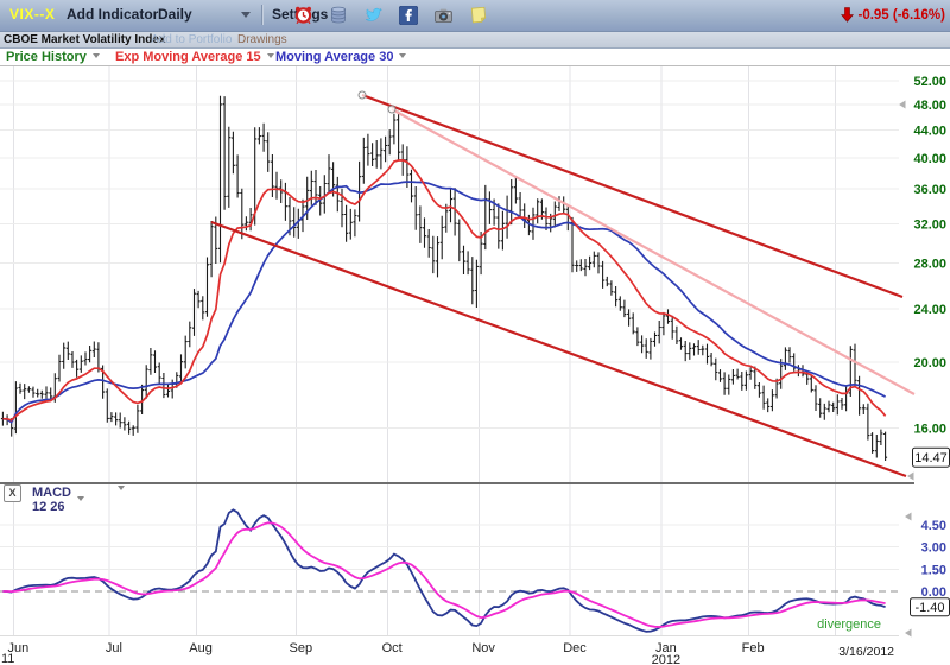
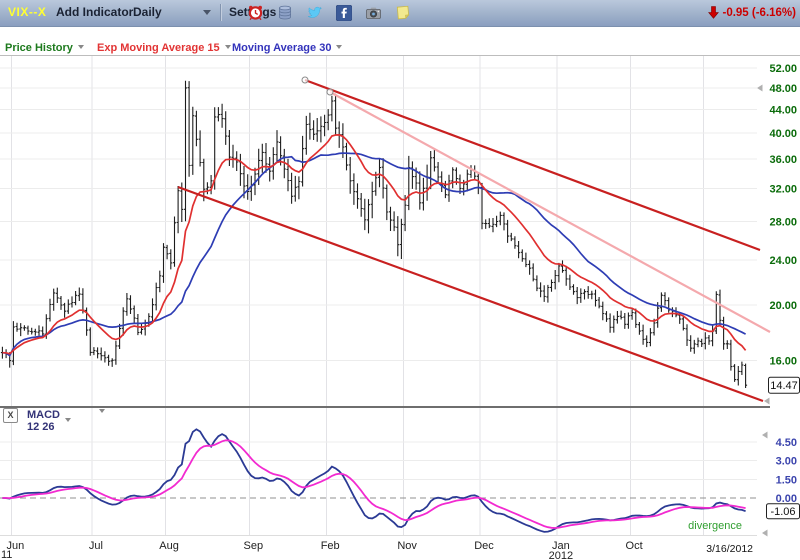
  VIX--X
  Add Indicator
  Daily
  -0.95 (-6.16%)
- CBOE Market Volatility Index
- Add to Portfolio
- Drawings
  Price History
  Exp Moving Average 15
  Moving Average 30
  52.00
  48.00
  44.00
  40.00
  36.00
  32.00
  28.00
  24.00
  20.00
  16.00
  4.50
  3.00
  1.50
  0.00
  14.47
- -1.40
+ -1.06
  Jun
  Jul
  Aug
  Sep
- Oct
+ Feb
  Nov
  Dec
  Jan
  2012
- Feb
+ Oct
  11
  3/16/2012
  divergence
  X
  MACD 12 26
